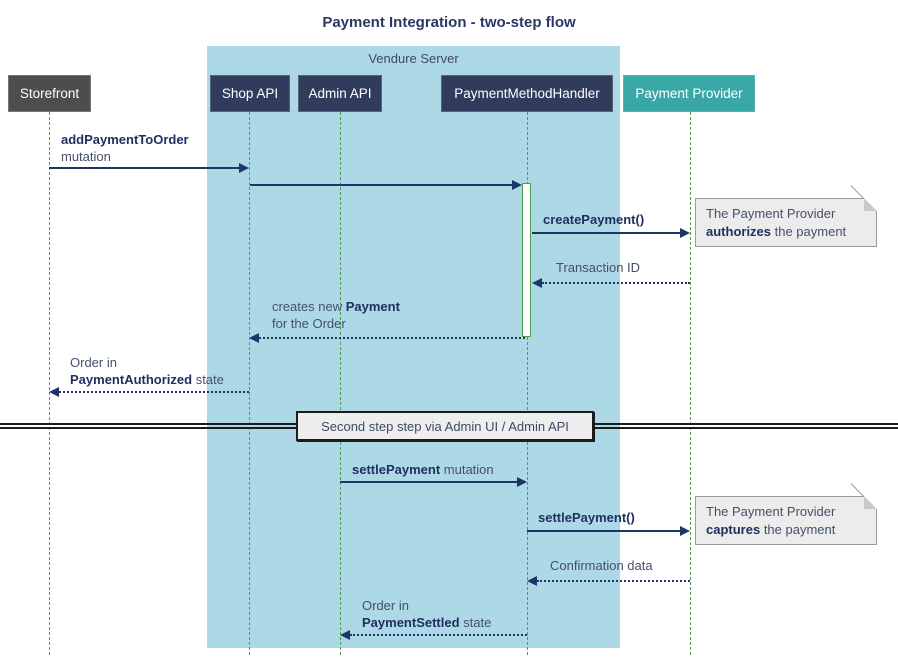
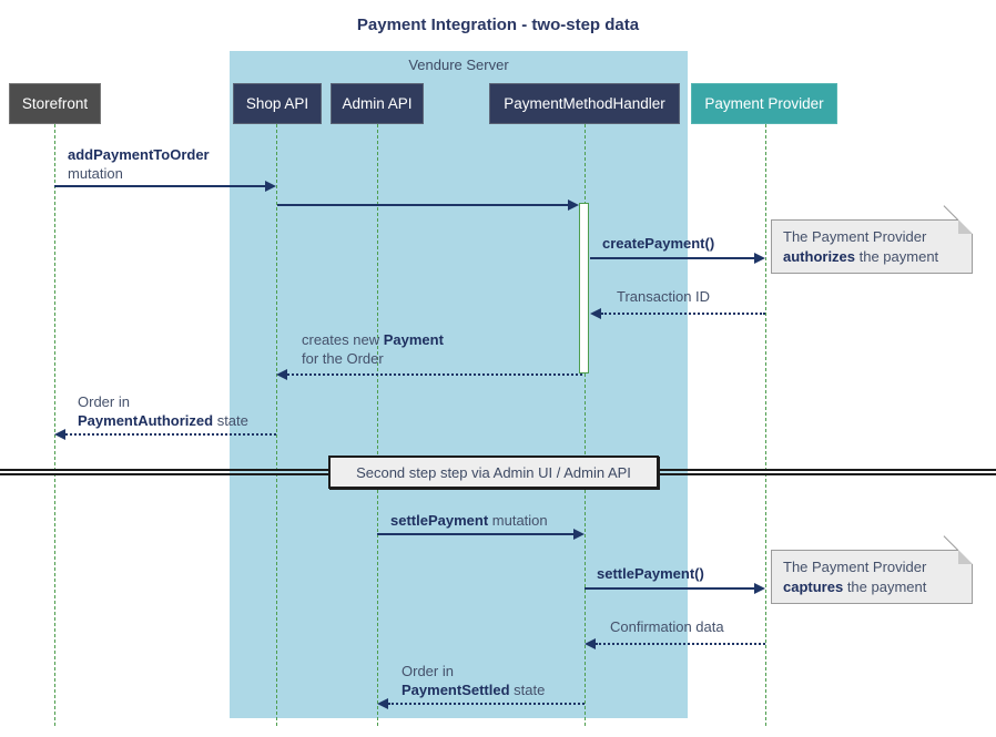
- Payment Integration - two-step flow
+ Payment Integration - two-step data
  Vendure Server
  Storefront
  Shop API
  Admin API
  PaymentMethodHandler
  Payment Provider
  addPaymentToOrder
  mutation
  createPayment()
  The Payment Provider
  authorizes the payment
  Transaction ID
  creates new Payment
  for the Order
  Order in
  PaymentAuthorized state
  Second step step via Admin UI / Admin API
  settlePayment mutation
  settlePayment()
  The Payment Provider
  captures the payment
  Confirmation data
  Order in
  PaymentSettled state
